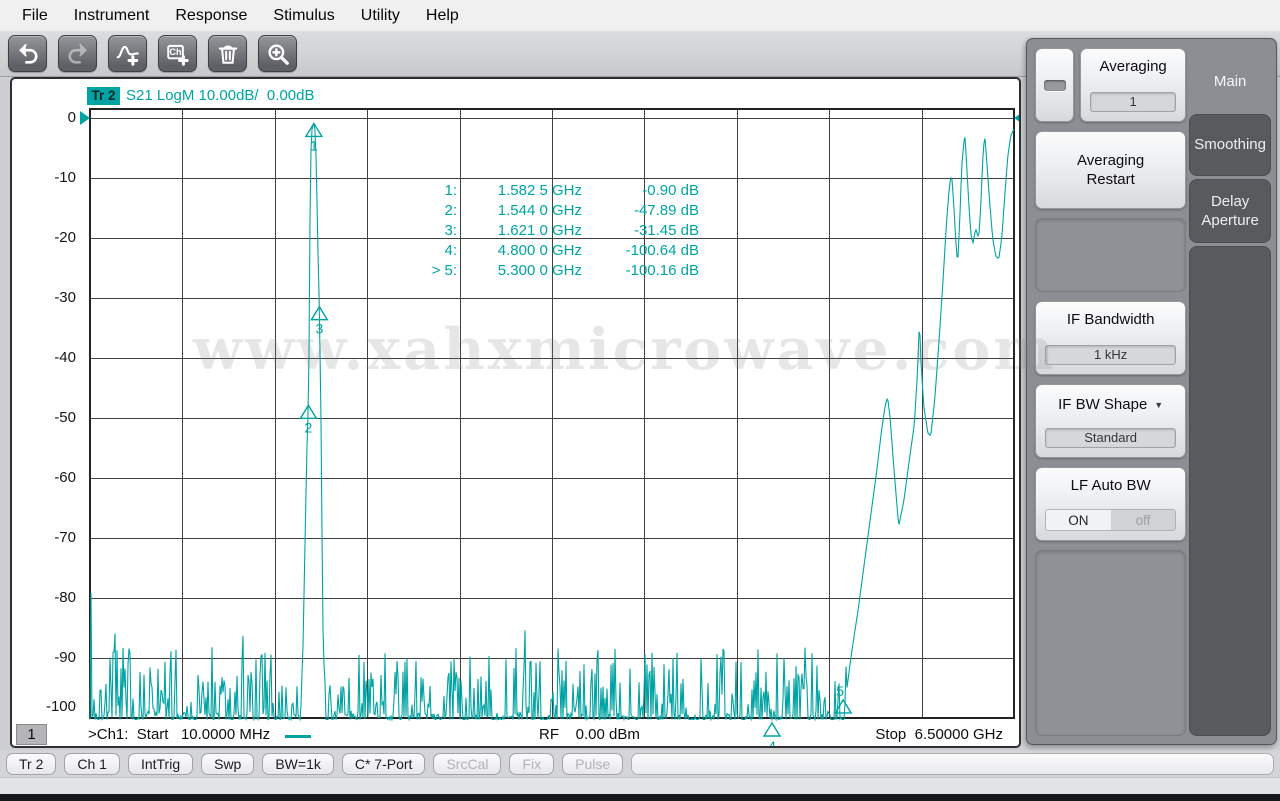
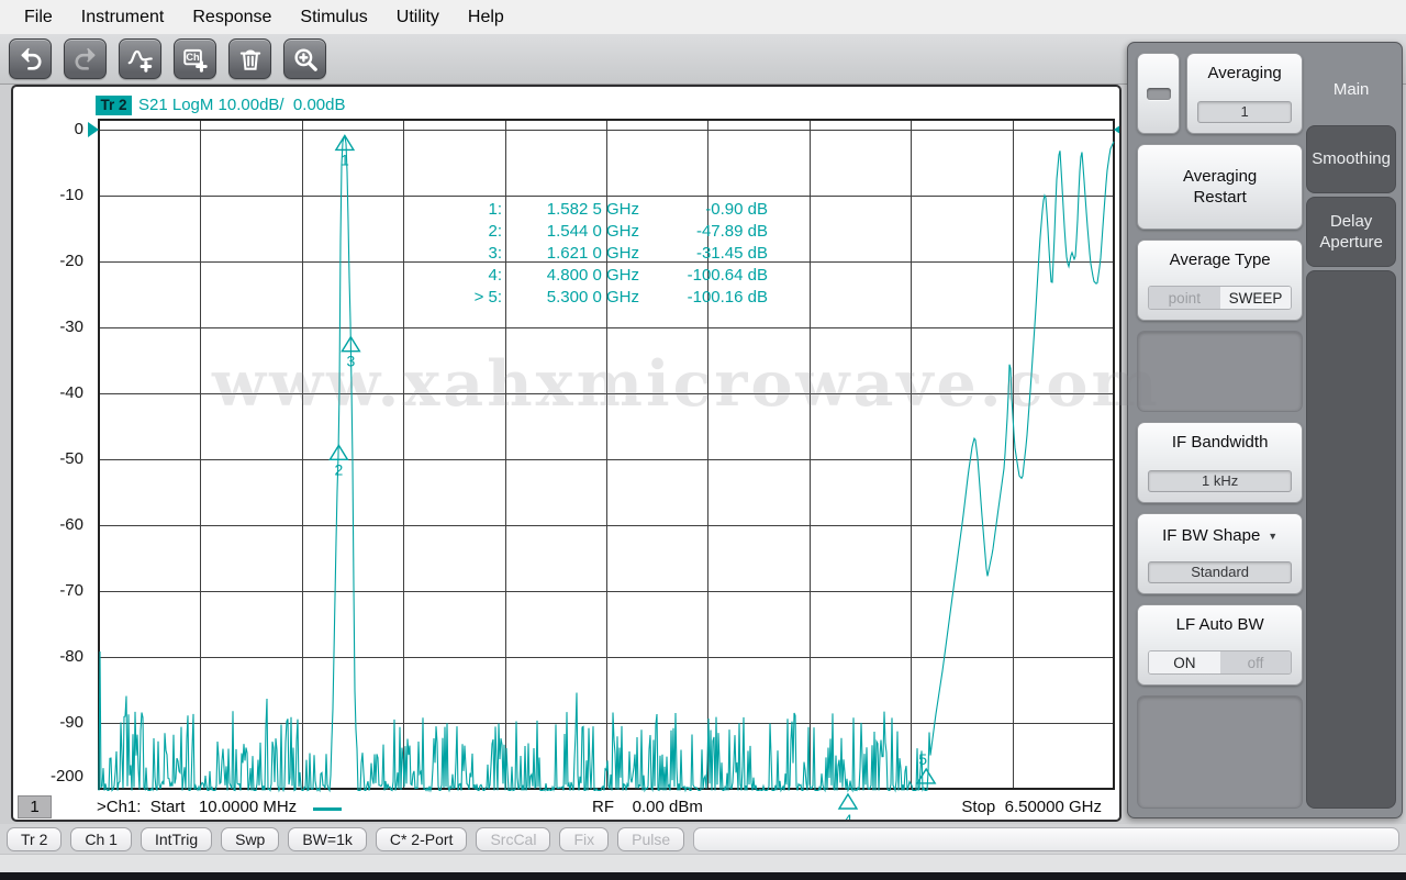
  File
  Instrument
  Response
  Stimulus
  Utility
  Help
  Ch
  1
  2
  3
  5
  Tr 2
  S21 LogM 10.00dB/ 0.00dB
  1:
  1.582 5 GHz
  -0.90 dB
  2:
  1.544 0 GHz
  -47.89 dB
  3:
  1.621 0 GHz
  -31.45 dB
  4:
  4.800 0 GHz
  -100.64 dB
  > 5:
  5.300 0 GHz
  -100.16 dB
  1
  >Ch1: Start 10.0000 MHz
  RF 0.00 dBm
  Stop 6.50000 GHz
  0
  -10
  -20
  -30
  -40
  -50
  -60
  -70
  -80
  -90
- -100
+ -200
  www.xahxmicrowave.com
  Tr 2
  Ch 1
  IntTrig
  Swp
  BW=1k
- C* 7-Port
+ C* 2-Port
  SrcCal
  Fix
  Pulse
  Averaging
  1
  Averaging Restart
+ Average Type
+ point
+ SWEEP
  IF Bandwidth
  1 kHz
  IF BW Shape
  ▼
  Standard
  LF Auto BW
  ON
  off
  Main
  Smoothing
  Delay Aperture
